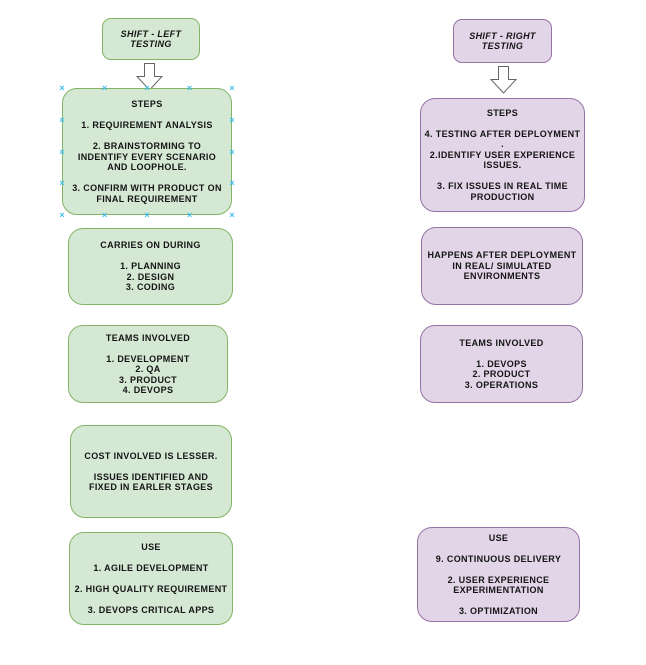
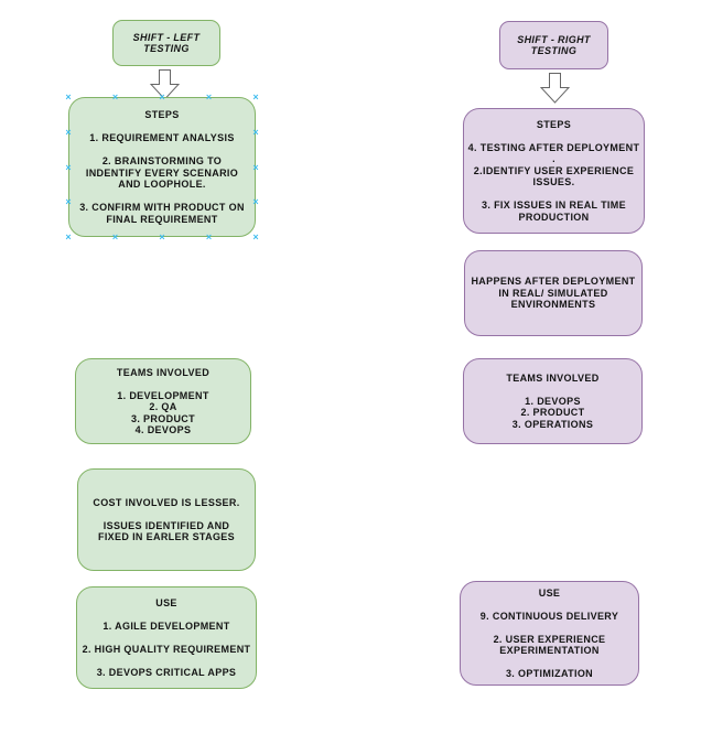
  SHIFT - LEFT
  TESTING
  STEPS
  1. REQUIREMENT ANALYSIS
  2. BRAINSTORMING TO
  INDENTIFY EVERY SCENARIO
  AND LOOPHOLE.
  3. CONFIRM WITH PRODUCT ON
  FINAL REQUIREMENT
- CARRIES ON DURING
- 1. PLANNING
- 2. DESIGN
- 3. CODING
  TEAMS INVOLVED
  1. DEVELOPMENT
  2. QA
  3. PRODUCT
  4. DEVOPS
  COST INVOLVED IS LESSER.
  ISSUES IDENTIFIED AND
  FIXED IN EARLER STAGES
  USE
  1. AGILE DEVELOPMENT
  2. HIGH QUALITY REQUIREMENT
  3. DEVOPS CRITICAL APPS
  SHIFT - RIGHT
  TESTING
  STEPS
  4. TESTING AFTER DEPLOYMENT
  .
  2.IDENTIFY USER EXPERIENCE
  ISSUES.
  3. FIX ISSUES IN REAL TIME
  PRODUCTION
  HAPPENS AFTER DEPLOYMENT
  IN REAL/ SIMULATED
  ENVIRONMENTS
  TEAMS INVOLVED
  1. DEVOPS
  2. PRODUCT
  3. OPERATIONS
  USE
  9. CONTINUOUS DELIVERY
  2. USER EXPERIENCE
  EXPERIMENTATION
  3. OPTIMIZATION
